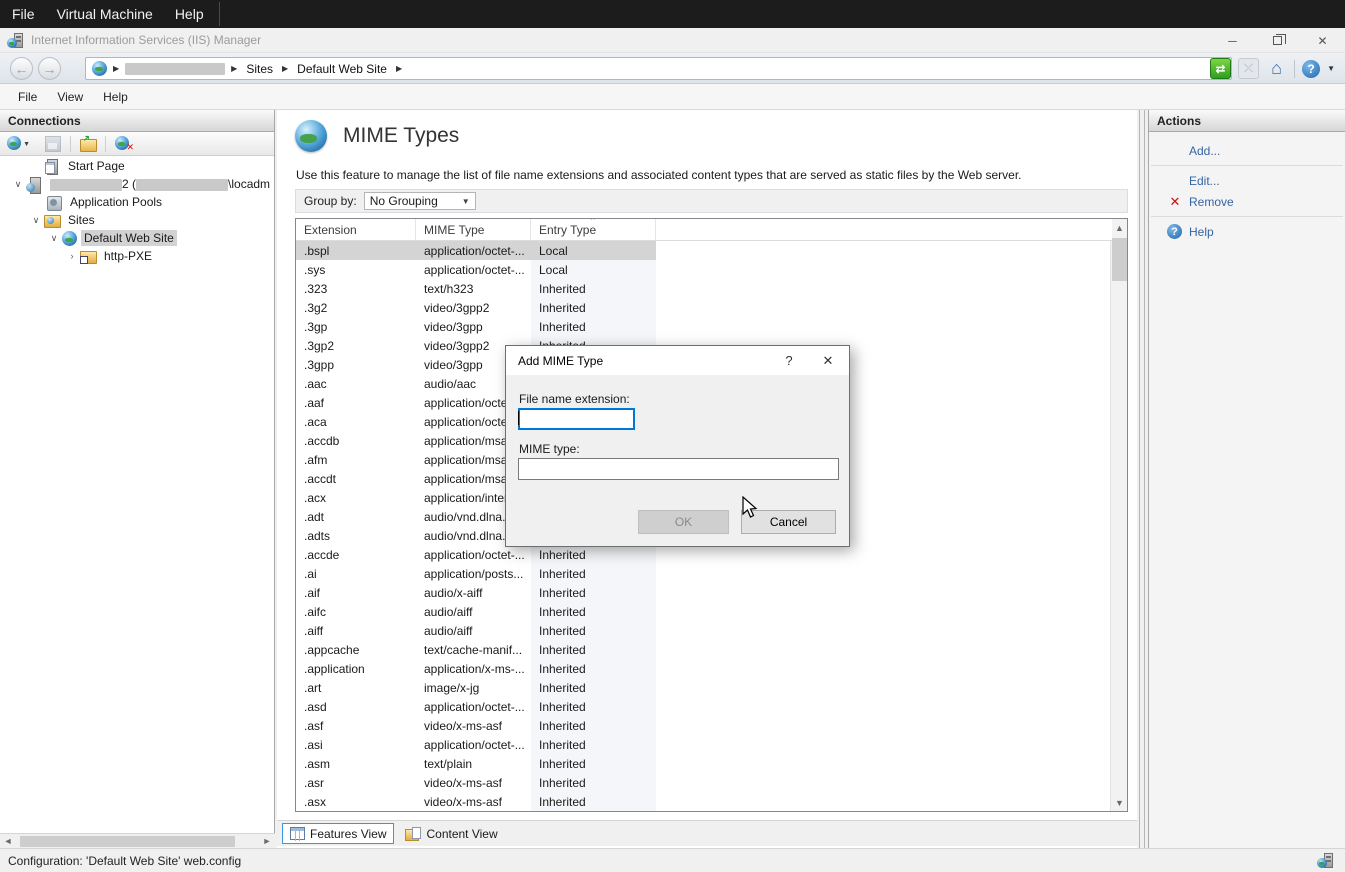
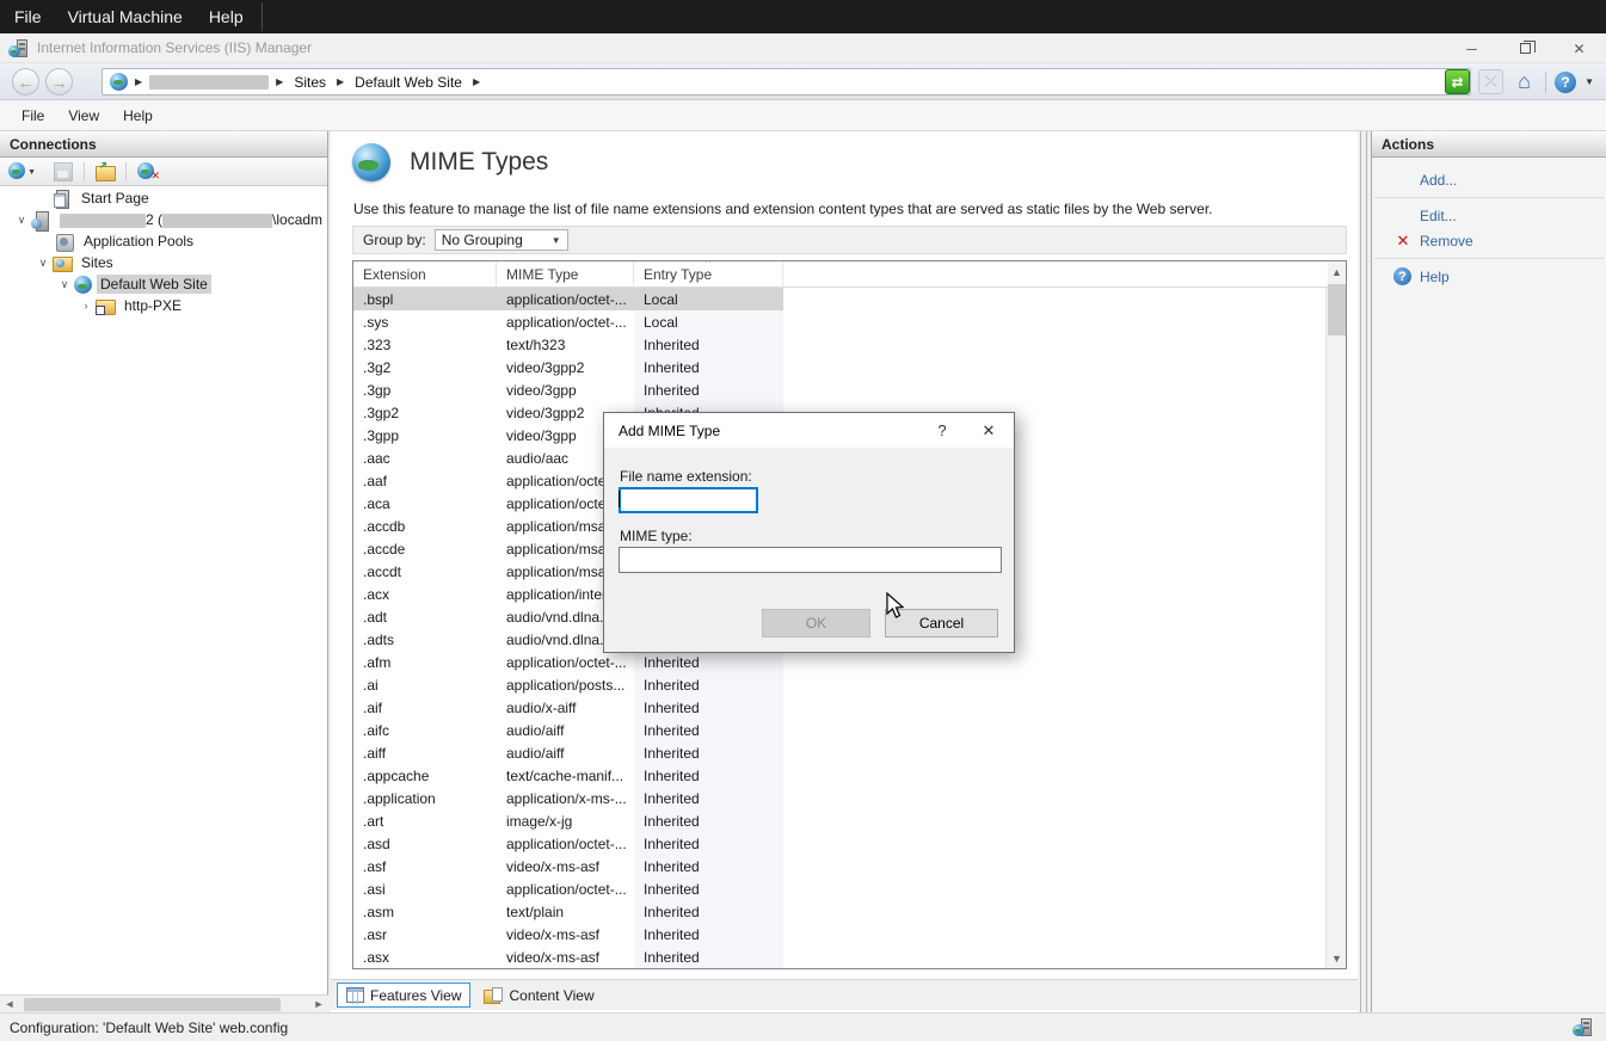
  File
  Virtual Machine
  Help
  Internet Information Services (IIS) Manager
  ─
  ✕
  ←
  →
  ▶
  ▶
  Sites
  ▶
  Default Web Site
  ▶
  ⇄
  ⤫
  ⌂
  ?
  ▼
  File
  View
  Help
  Connections
  ✕
  Start Page
  ∨
  2 ( \locadm
  Application Pools
  ∨
  Sites
  ∨
  Default Web Site
  ›
  http-PXE
  ◄
  ►
  MIME Types
- Use this feature to manage the list of file name extensions and associated content types that are served as static files by the Web server.
+ Use this feature to manage the list of file name extensions and extension content types that are served as static files by the Web server.
  Group by:
  No Grouping
  ▼
  Extension
  MIME Type
  ⌃
  Entry Type
  .bspl
  application/octet-...
  Local
  .sys
  application/octet-...
  Local
  .323
  text/h323
  Inherited
  .3g2
  video/3gpp2
  Inherited
  .3gp
  video/3gpp
  Inherited
  .3gp2
  video/3gpp2
  .3gpp
  video/3gpp
  .aac
  audio/aac
  .aaf
  application/oct
  .aca
  application/oct
  .accdb
  application/ms
- .afm
+ .accde
  application/ms
  .accdt
  application/ms
  .acx
  application/inte
  .adt
  audio/vnd.dlna.
  .adts
  audio/vnd.dlna.
- .accde
+ .afm
  application/octet-...
  Inherited
  .ai
  application/posts...
  Inherited
  .aif
  audio/x-aiff
  Inherited
  .aifc
  audio/aiff
  Inherited
  .aiff
  audio/aiff
  Inherited
  .appcache
  text/cache-manif...
  Inherited
  .application
  application/x-ms-...
  Inherited
  .art
  image/x-jg
  Inherited
  .asd
  application/octet-...
  Inherited
  .asf
  video/x-ms-asf
  Inherited
  .asi
  application/octet-...
  Inherited
  .asm
  text/plain
  Inherited
  .asr
  video/x-ms-asf
  Inherited
  .asx
  video/x-ms-asf
  Inherited
  ▲
  ▼
  Features View
  Content View
  Actions
  Add...
  Edit...
  ✕
  Remove
  ?
  Help
  Configuration: 'Default Web Site' web.config
  Add MIME Type
  ?
  ✕
  File name extension:
  MIME type:
  OK
  Cancel
